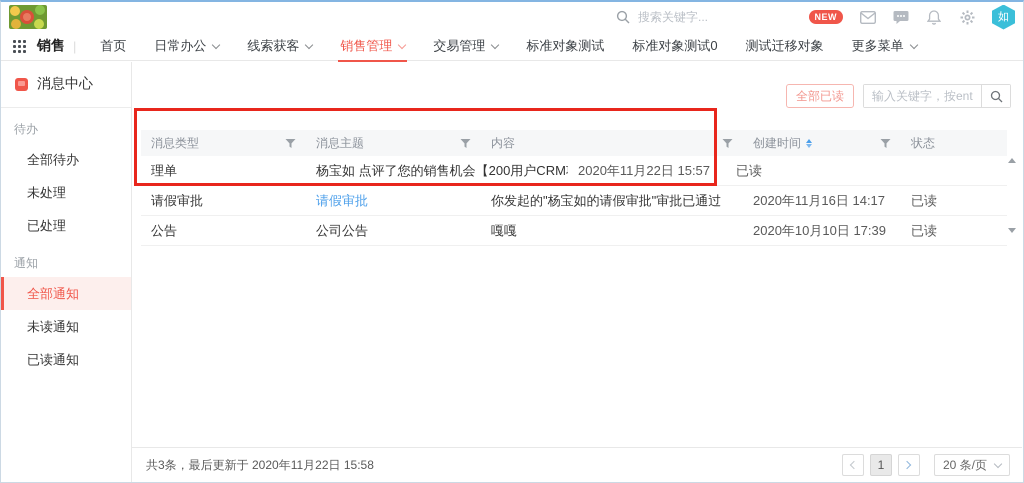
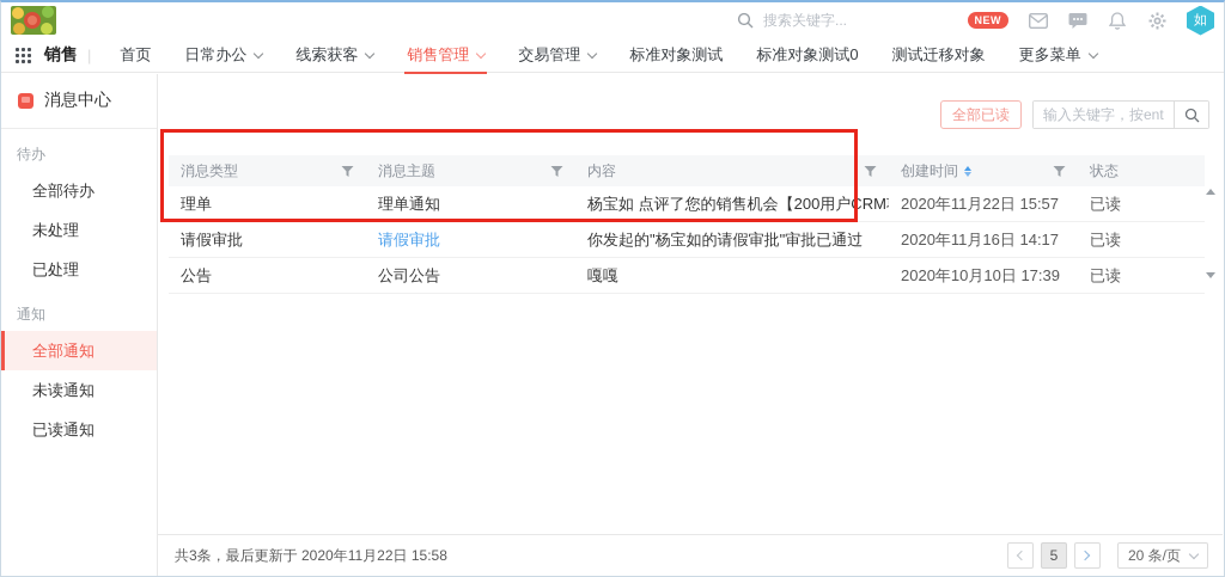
  搜索关键字...
  NEW
  如
  销售
  |
  首页
  日常办公
  线索获客
  销售管理
  交易管理
  标准对象测试
  标准对象测试0
  测试迁移对象
  更多菜单
  消息中心
  待办
  全部待办
  未处理
  已处理
  通知
  全部通知
  未读通知
  已读通知
  全部已读
  输入关键字，按ent
  消息类型
  消息主题
  内容
  创建时间
  状态
  理单
+ 理单通知
  杨宝如 点评了您的销售机会【200用户CRM
  2020年11月22日 15:57
  已读
  请假审批
  请假审批
  你发起的"杨宝如的请假审批"审批已通过
  2020年11月16日 14:17
  已读
  公告
  公司公告
  嘎嘎
  2020年10月10日 17:39
  已读
  共3条，最后更新于 2020年11月22日 15:58
- 1
+ 5
  20 条/页
